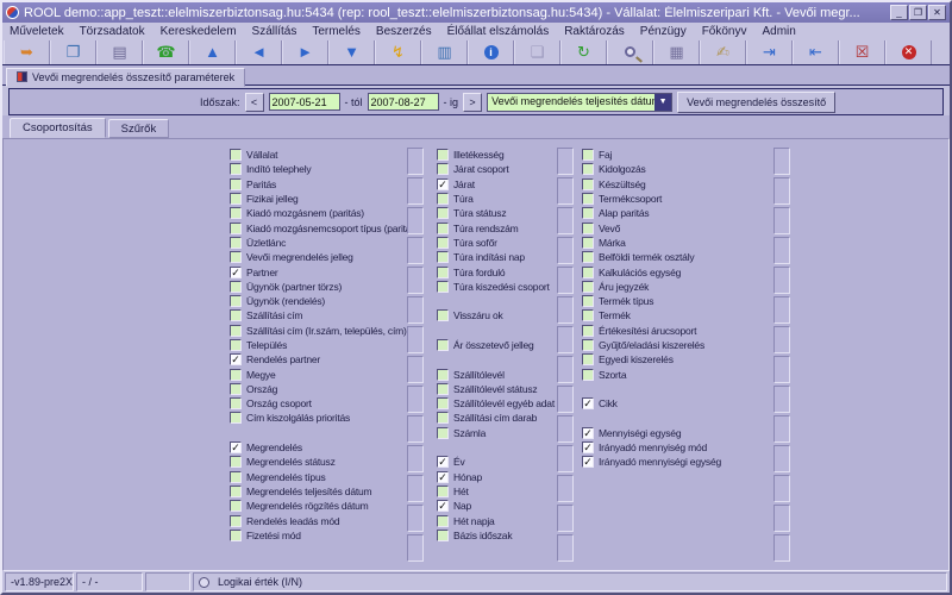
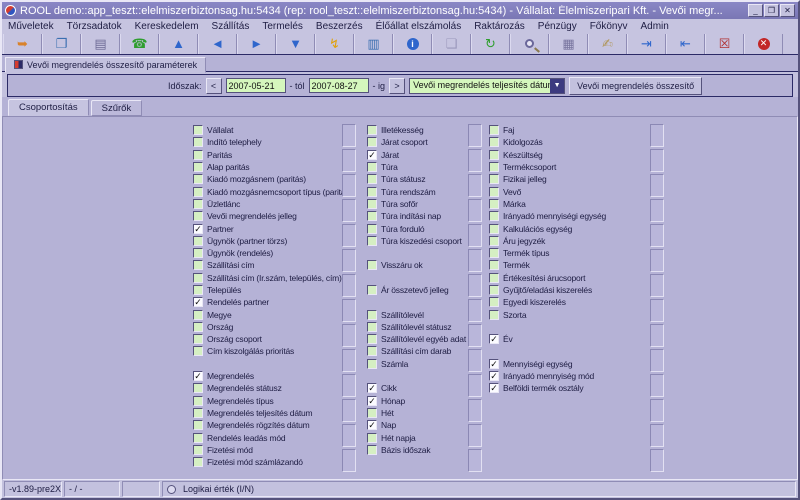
  ROOL demo::app_teszt::elelmiszerbiztonsag.hu:5434 (rep: rool_teszt::elelmiszerbiztonsag.hu:5434) - Vállalat: Élelmiszeripari Kft. - Vevői megr...
  _
  ❐
  ✕
  Műveletek
  Törzsadatok
  Kereskedelem
  Szállítás
  Termelés
  Beszerzés
  Élőállat elszámolás
  Raktározás
  Pénzügy
  Főkönyv
  Admin
  ➥
  ❐
  ▤
  ☎
  ▲
  ◄
  ►
  ▼
  ↯
  ▥
  i
  ❏
  ↻
  ▦
  ✍
  ⇥
  ⇤
  ☒
  ✕
  Vevői megrendelés összesítő paraméterek
  Időszak:
  <
  2007-05-21
  - tól
  2007-08-27
  - ig
  >
  Vevői megrendelés teljesítés dátu
  Vevői megrendelés összesítő
  Csoportosítás
  Szűrők
  Vállalat
  Indító telephely
  Paritás
- Fizikai jelleg
+ Alap paritás
  Kiadó mozgásnem (paritás)
  Kiadó mozgásnemcsoport típus (parit
  Üzletlánc
  Vevői megrendelés jelleg
  ✓
  Partner
  Ügynök (partner törzs)
  Ügynök (rendelés)
  Szállítási cím
  Szállítási cím (Ir.szám, település, cím)
  Település
  ✓
  Rendelés partner
  Megye
  Ország
  Ország csoport
  Cím kiszolgálás prioritás
  ✓
  Megrendelés
  Megrendelés státusz
  Megrendelés típus
  Megrendelés teljesítés dátum
  Megrendelés rögzítés dátum
  Rendelés leadás mód
  Fizetési mód
+ Fizetési mód számlázandó
  Illetékesség
  Járat csoport
  ✓
  Járat
  Túra
  Túra státusz
  Túra rendszám
  Túra sofőr
  Túra indítási nap
  Túra forduló
  Túra kiszedési csoport
  Visszáru ok
  Ár összetevő jelleg
  Szállítólevél
  Szállítólevél státusz
  Szállítólevél egyéb adat
  Szállítási cím darab
  Számla
  ✓
- Év
+ Cikk
  ✓
  Hónap
  Hét
  ✓
  Nap
  Hét napja
  Bázis időszak
  Faj
  Kidolgozás
  Készültség
  Termékcsoport
- Alap paritás
+ Fizikai jelleg
  Vevő
  Márka
- Belföldi termék osztály
+ Irányadó mennyiségi egység
  Kalkulációs egység
  Áru jegyzék
  Termék típus
  Termék
  Értékesítési árucsoport
  Gyűjtő/eladási kiszerelés
  Egyedi kiszerelés
  Szorta
  ✓
- Cikk
+ Év
  ✓
  Mennyiségi egység
  ✓
  Irányadó mennyiség mód
  ✓
- Irányadó mennyiségi egység
+ Belföldi termék osztály
  -v1.89-pre2X
  - / -
  Logikai érték (I/N)
